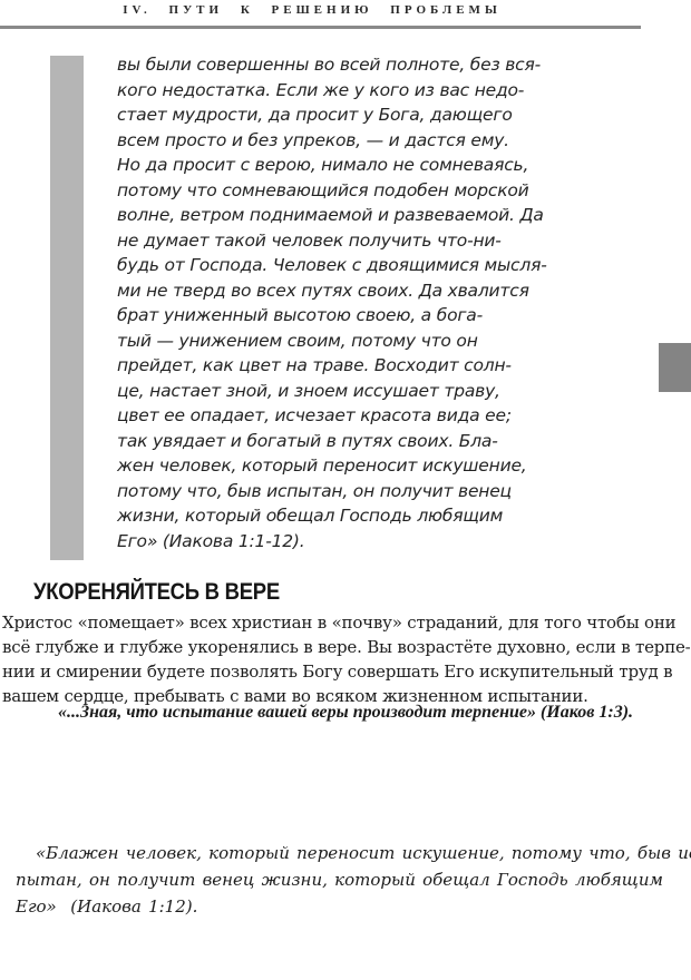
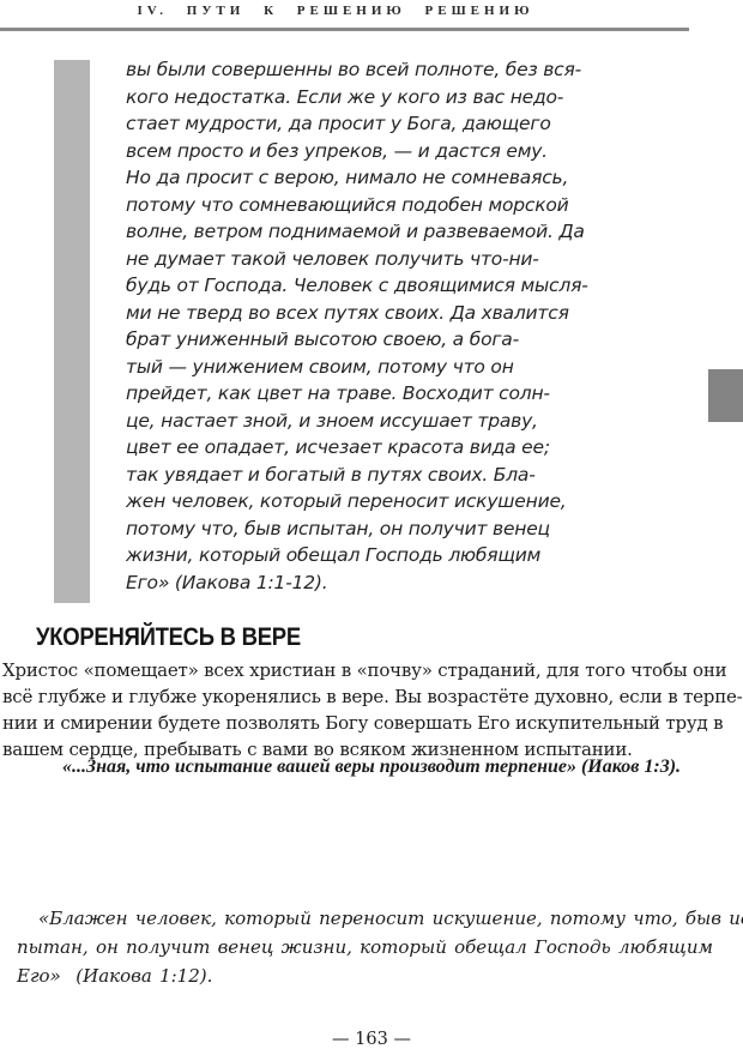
- IV. ПУТИ К РЕШЕНИЮ ПРОБЛЕМЫ
+ IV. ПУТИ К РЕШЕНИЮ РЕШЕНИЮ
  вы были совершенны во всей полноте, без вся-
  кого недостатка. Если же у кого из вас недо-
  стает мудрости, да просит у Бога, дающего
  всем просто и без упреков, — и дастся ему.
  Но да просит с верою, нимало не сомневаясь,
  потому что сомневающийся подобен морской
  волне, ветром поднимаемой и развеваемой. Да
  не думает такой человек получить что-ни-
  будь от Господа. Человек с двоящимися мысля-
  ми не тверд во всех путях своих. Да хвалится
  брат униженный высотою своею, а бога-
  тый — унижением своим, потому что он
  прейдет, как цвет на траве. Восходит солн-
  це, настает зной, и зноем иссушает траву,
  цвет ее опадает, исчезает красота вида ее;
  так увядает и богатый в путях своих. Бла-
  жен человек, который переносит искушение,
  потому что, быв испытан, он получит венец
  жизни, который обещал Господь любящим
  Его» (Иакова 1:1-12).
  УКОРЕНЯЙТЕСЬ В ВЕРЕ
  Христос «помещает» всех христиан в «почву» страданий, для того чтобы они
  всё глубже и глубже укоренялись в вере. Вы возрастёте духовно, если в терпе-
  нии и смирении будете позволять Богу совершать Его искупительный труд в
  вашем сердце, пребывать с вами во всяком жизненном испытании.
  «...Зная, что испытание вашей веры производит терпение» (Иаков 1:3).
  «Блажен человек, который переносит искушение, потому что, быв и
  пытан, он получит венец жизни, который обещал Господь любящим
  Его» (Иакова 1:12).
+ — 163 —
